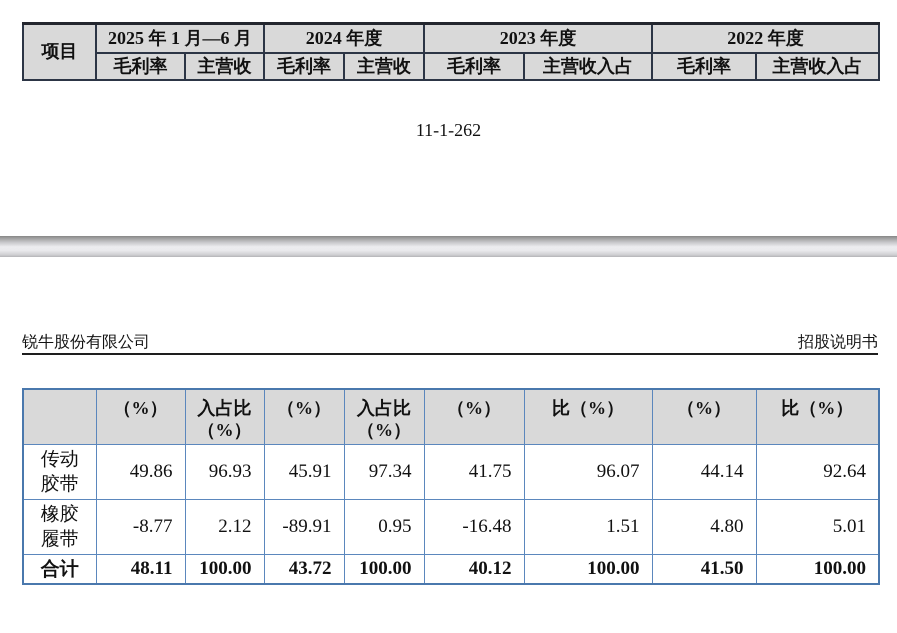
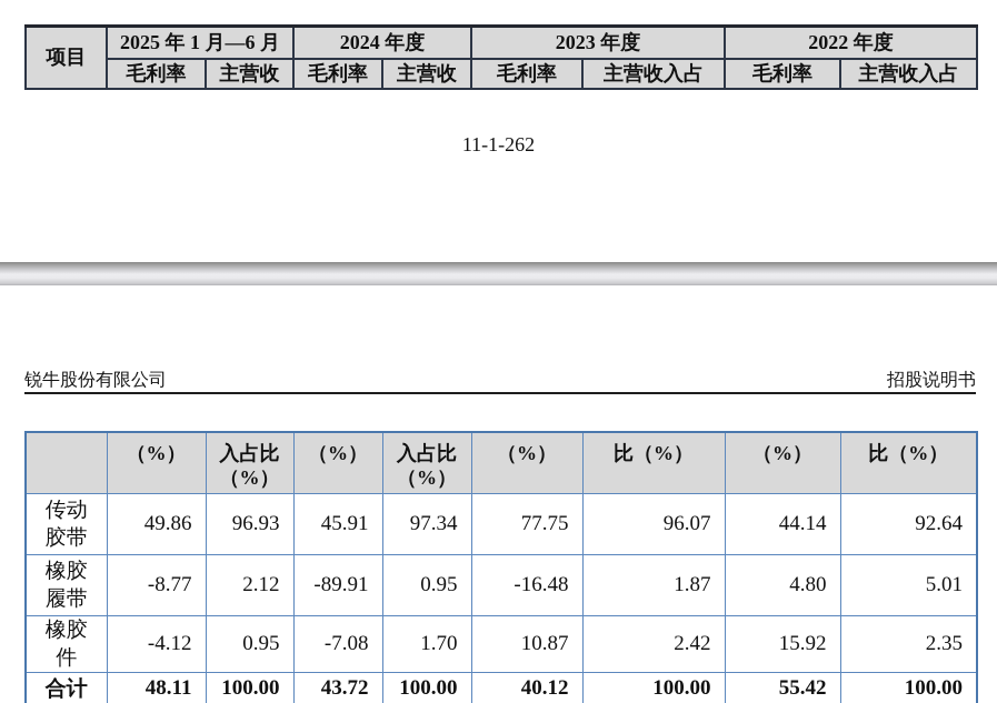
  项目	2025 年 1 月—6 月	2024 年度	2023 年度	2022 年度
  毛利率	主营收	毛利率	主营收	毛利率	主营收入占	毛利率	主营收入占
  11-1-262
  锐牛股份有限公司
  招股说明书
  	（%）	入占比 （%）	（%）	入占比 （%）	（%）	比（%）	（%）	比（%）
- 传动 胶带	49.86	96.93	45.91	97.34	41.75	96.07	44.14	92.64
+ 传动 胶带	49.86	96.93	45.91	97.34	77.75	96.07	44.14	92.64
- 橡胶 履带	-8.77	2.12	-89.91	0.95	-16.48	1.51	4.80	5.01
+ 橡胶 履带	-8.77	2.12	-89.91	0.95	-16.48	1.87	4.80	5.01
+ 橡胶 件	-4.12	0.95	-7.08	1.70	10.87	2.42	15.92	2.35
- 合计	48.11	100.00	43.72	100.00	40.12	100.00	41.50	100.00
+ 合计	48.11	100.00	43.72	100.00	40.12	100.00	55.42	100.00
